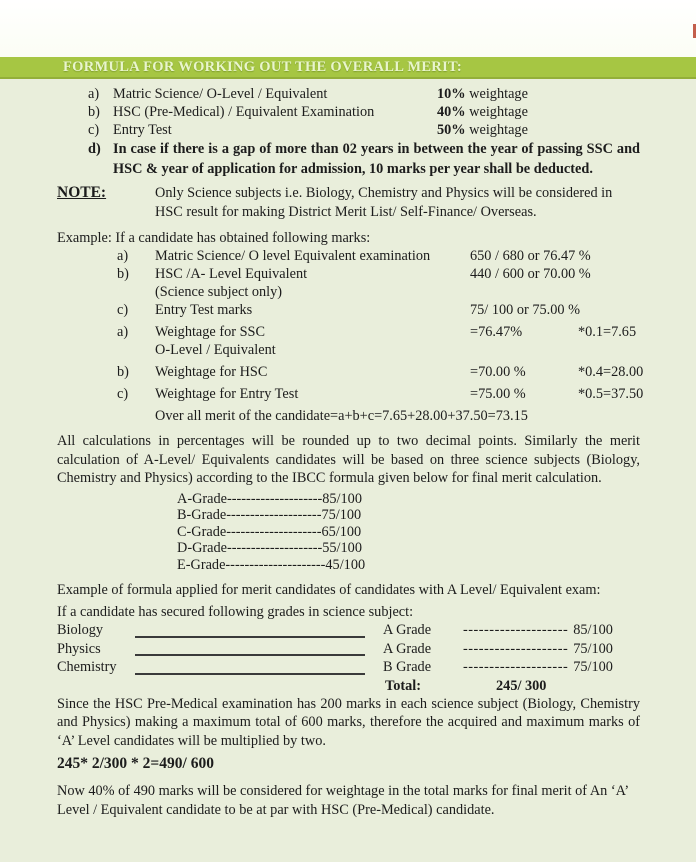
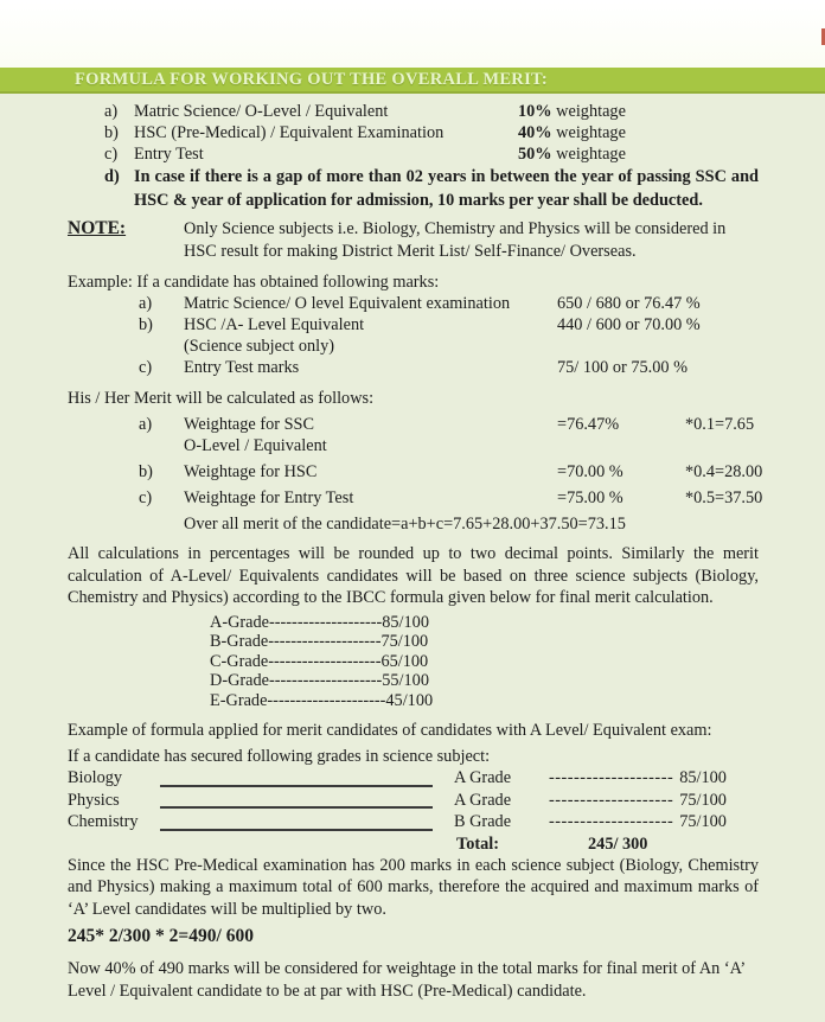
  FORMULA FOR WORKING OUT THE OVERALL MERIT:
  a)
  Matric Science/ O-Level / Equivalent
  10% weightage
  b)
  HSC (Pre-Medical) / Equivalent Examination
  40% weightage
  c)
  Entry Test
  50% weightage
  d)
  In case if there is a gap of more than 02 years in between the year of passing SSC and HSC & year of application for admission, 10 marks per year shall be deducted.
  NOTE:
  Only Science subjects i.e. Biology, Chemistry and Physics will be considered in HSC result for making District Merit List/ Self-Finance/ Overseas.
  Example: If a candidate has obtained following marks:
  a)
  Matric Science/ O level Equivalent examination
  650 / 680 or 76.47 %
  b)
  HSC /A- Level Equivalent
  440 / 600 or 70.00 %
  (Science subject only)
  c)
  Entry Test marks
  75/ 100 or 75.00 %
+ His / Her Merit will be calculated as follows:
  a)
  Weightage for SSC
  =76.47%
  *0.1=7.65
  O-Level / Equivalent
  b)
  Weightage for HSC
  =70.00 %
  *0.4=28.00
  c)
  Weightage for Entry Test
  =75.00 %
  *0.5=37.50
  Over all merit of the candidate=a+b+c=7.65+28.00+37.50=73.15
  All calculations in percentages will be rounded up to two decimal points. Similarly the merit calculation of A-Level/ Equivalents candidates will be based on three science subjects (Biology, Chemistry and Physics) according to the IBCC formula given below for final merit calculation.
  A-Grade--------------------85/100
  B-Grade--------------------75/100
  C-Grade--------------------65/100
  D-Grade--------------------55/100
  E-Grade---------------------45/100
  Example of formula applied for merit candidates of candidates with A Level/ Equivalent exam:
  If a candidate has secured following grades in science subject:
  Biology
  A Grade
  --------------------
  85/100
  Physics
  A Grade
  --------------------
  75/100
  Chemistry
  B Grade
  --------------------
  75/100
  Total:
  245/ 300
  Since the HSC Pre-Medical examination has 200 marks in each science subject (Biology, Chemistry and Physics) making a maximum total of 600 marks, therefore the acquired and maximum marks of ‘A’ Level candidates will be multiplied by two.
  245* 2/300 * 2=490/ 600
  Now 40% of 490 marks will be considered for weightage in the total marks for final merit of An ‘A’ Level / Equivalent candidate to be at par with HSC (Pre-Medical) candidate.
